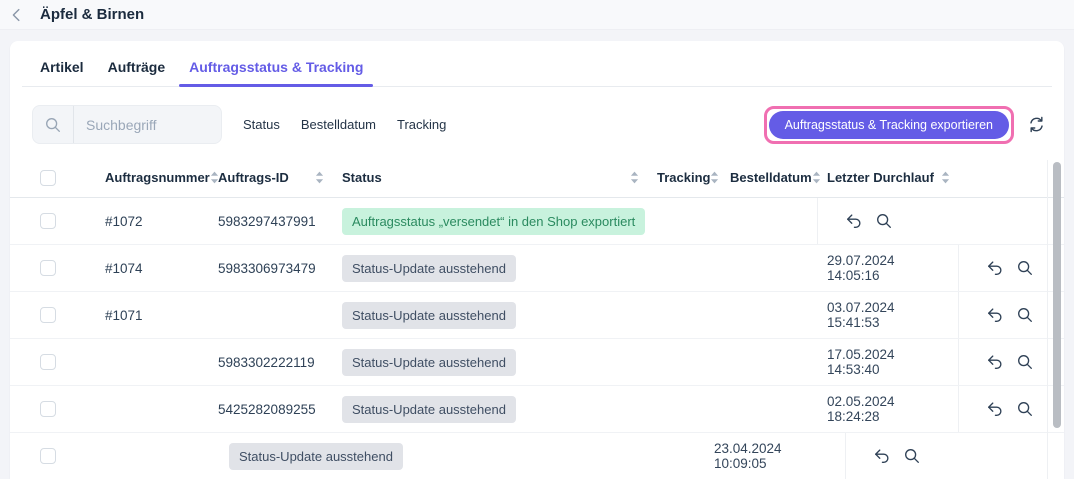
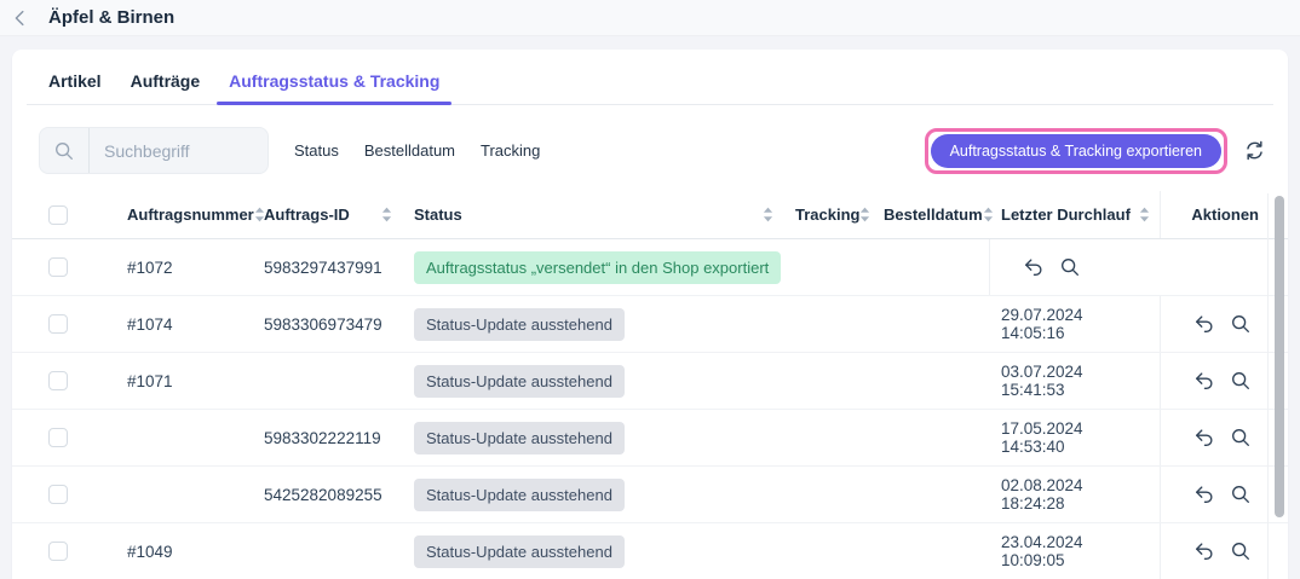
  Äpfel & Birnen
  Artikel
  Aufträge
  Auftragsstatus & Tracking
  Suchbegriff
  Status
  Bestelldatum
  Tracking
  Auftragsstatus & Tracking exportieren
  Auftragsnummer
  Auftrags-ID
  Status
  Tracking
  Bestelldatum
  Letzter Durchlauf
+ Aktionen
  #1072
  5983297437991
  Auftragsstatus „versendet“ in den Shop exportiert
  #1074
  5983306973479
  Status-Update ausstehend
  29.07.2024 14:05:16
  #1071
  Status-Update ausstehend
  03.07.2024 15:41:53
  5983302222119
  Status-Update ausstehend
  17.05.2024 14:53:40
  5425282089255
  Status-Update ausstehend
- 02.05.2024 18:24:28
+ 02.08.2024 18:24:28
+ #1049
  Status-Update ausstehend
  23.04.2024 10:09:05
